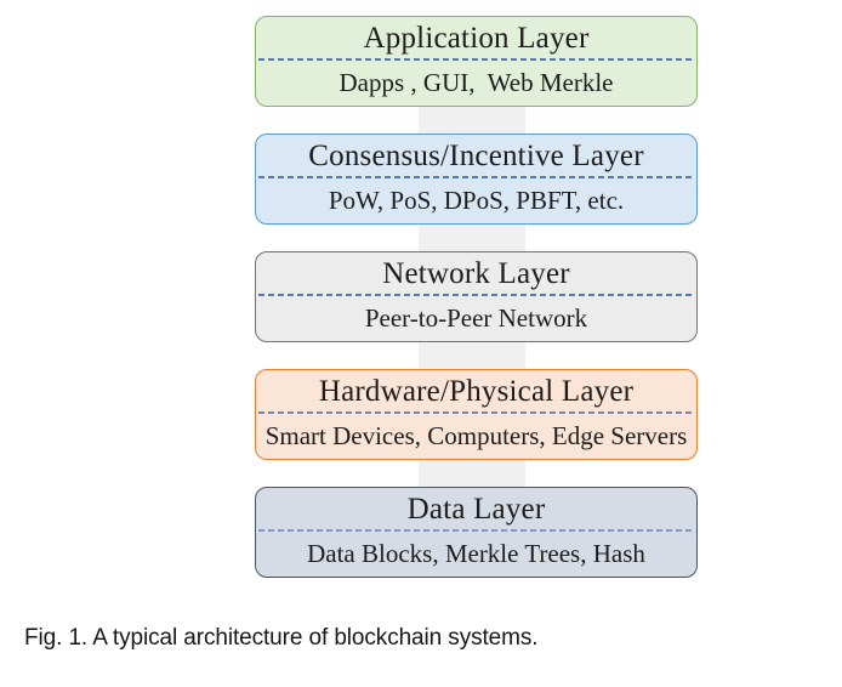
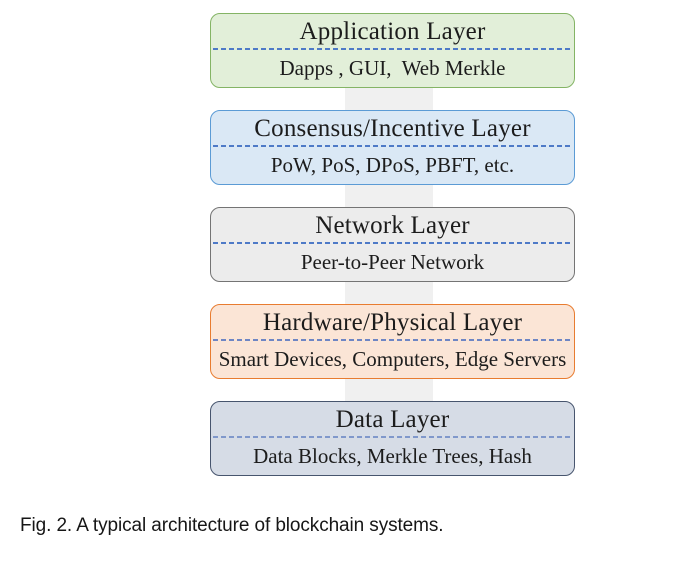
  Application Layer
  Dapps , GUI, Web Merkle
  Consensus/Incentive Layer
  PoW, PoS, DPoS, PBFT, etc.
  Network Layer
  Peer-to-Peer Network
  Hardware/Physical Layer
  Smart Devices, Computers, Edge Servers
  Data Layer
  Data Blocks, Merkle Trees, Hash
- Fig. 1. A typical architecture of blockchain systems.
+ Fig. 2. A typical architecture of blockchain systems.
